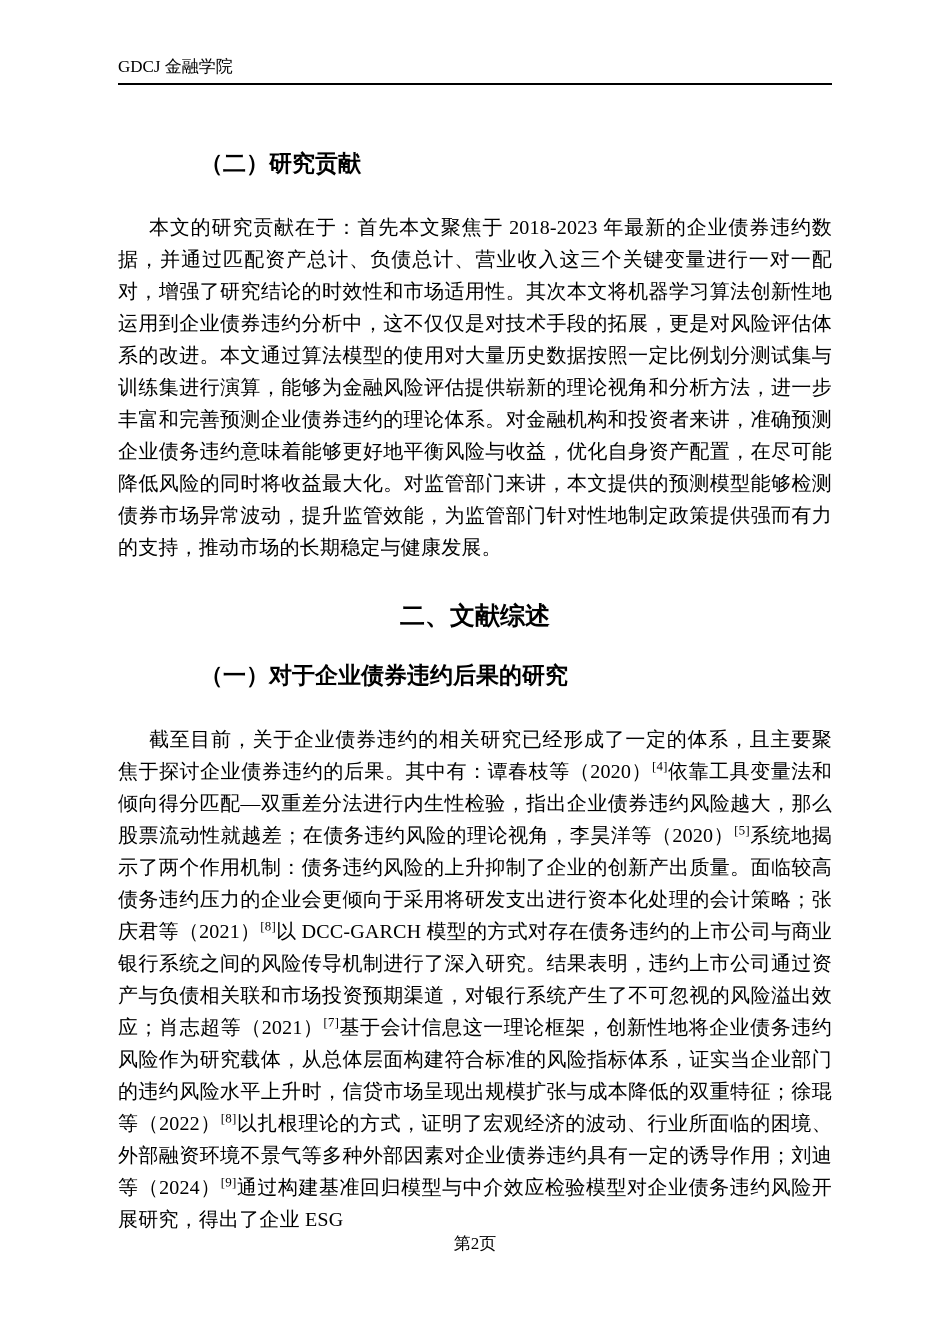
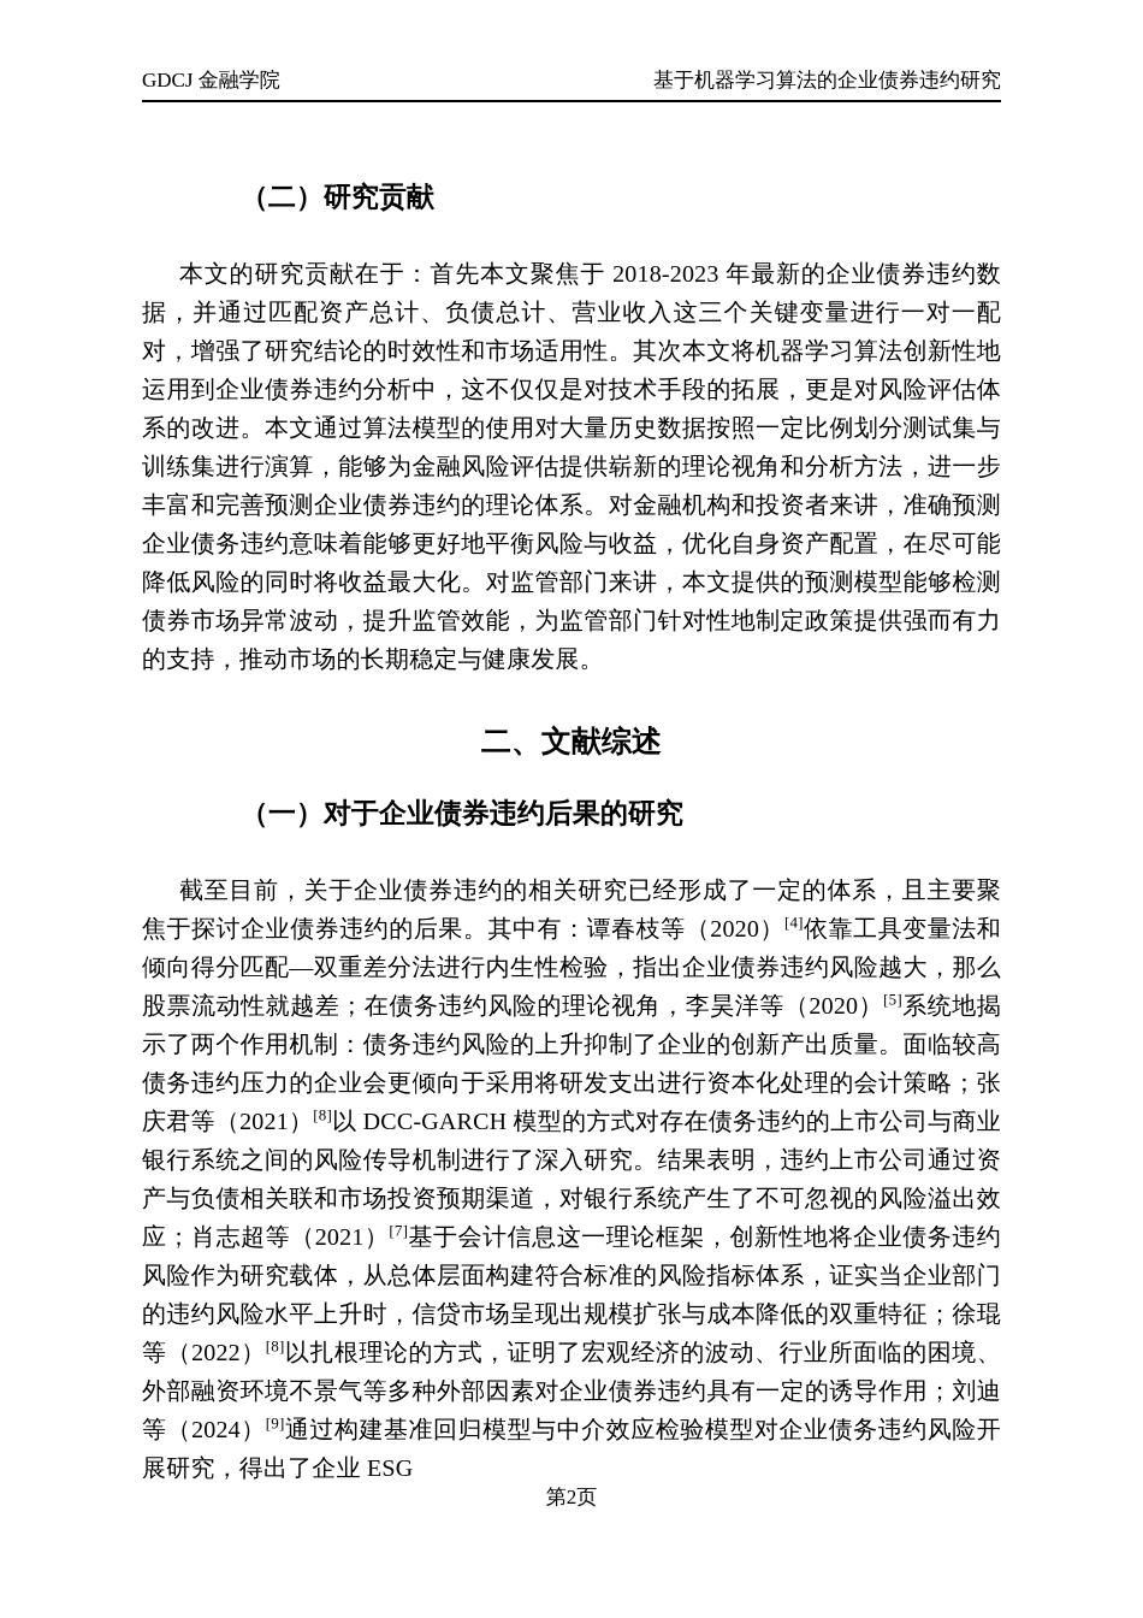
  GDCJ 金融学院
+ 基于机器学习算法的企业债券违约研究
  （二）研究贡献
  本文的研究贡献在于：首先本文聚焦于 2018-2023 年最新的企业债券违约数据，并通过匹配资产总计、负债总计、营业收入这三个关键变量进行一对一配对，增强了研究结论的时效性和市场适用性。其次本文将机器学习算法创新性地运用到企业债券违约分析中，这不仅仅是对技术手段的拓展，更是对风险评估体系的改进。本文通过算法模型的使用对大量历史数据按照一定比例划分测试集与训练集进行演算，能够为金融风险评估提供崭新的理论视角和分析方法，进一步丰富和完善预测企业债券违约的理论体系。对金融机构和投资者来讲，准确预测企业债务违约意味着能够更好地平衡风险与收益，优化自身资产配置，在尽可能降低风险的同时将收益最大化。对监管部门来讲，本文提供的预测模型能够检测债券市场异常波动，提升监管效能，为监管部门针对性地制定政策提供强而有力的支持，推动市场的长期稳定与健康发展。
  二、文献综述
  （一）对于企业债券违约后果的研究
  截至目前，关于企业债券违约的相关研究已经形成了一定的体系，且主要聚焦于探讨企业债券违约的后果。其中有：谭春枝等（2020）[4]依靠工具变量法和倾向得分匹配—双重差分法进行内生性检验，指出企业债券违约风险越大，那么股票流动性就越差；在债务违约风险的理论视角，李昊洋等（2020）[5]系统地揭示了两个作用机制：债务违约风险的上升抑制了企业的创新产出质量。面临较高债务违约压力的企业会更倾向于采用将研发支出进行资本化处理的会计策略；张庆君等（2021）[8]以 DCC-GARCH 模型的方式对存在债务违约的上市公司与商业银行系统之间的风险传导机制进行了深入研究。结果表明，违约上市公司通过资产与负债相关联和市场投资预期渠道，对银行系统产生了不可忽视的风险溢出效应；肖志超等（2021）[7]基于会计信息这一理论框架，创新性地将企业债务违约风险作为研究载体，从总体层面构建符合标准的风险指标体系，证实当企业部门的违约风险水平上升时，信贷市场呈现出规模扩张与成本降低的双重特征；徐琨等（2022）[8]以扎根理论的方式，证明了宏观经济的波动、行业所面临的困境、外部融资环境不景气等多种外部因素对企业债券违约具有一定的诱导作用；刘迪等（2024）[9]通过构建基准回归模型与中介效应检验模型对企业债务违约风险开展研究，得出了企业 ESG
  第2页
